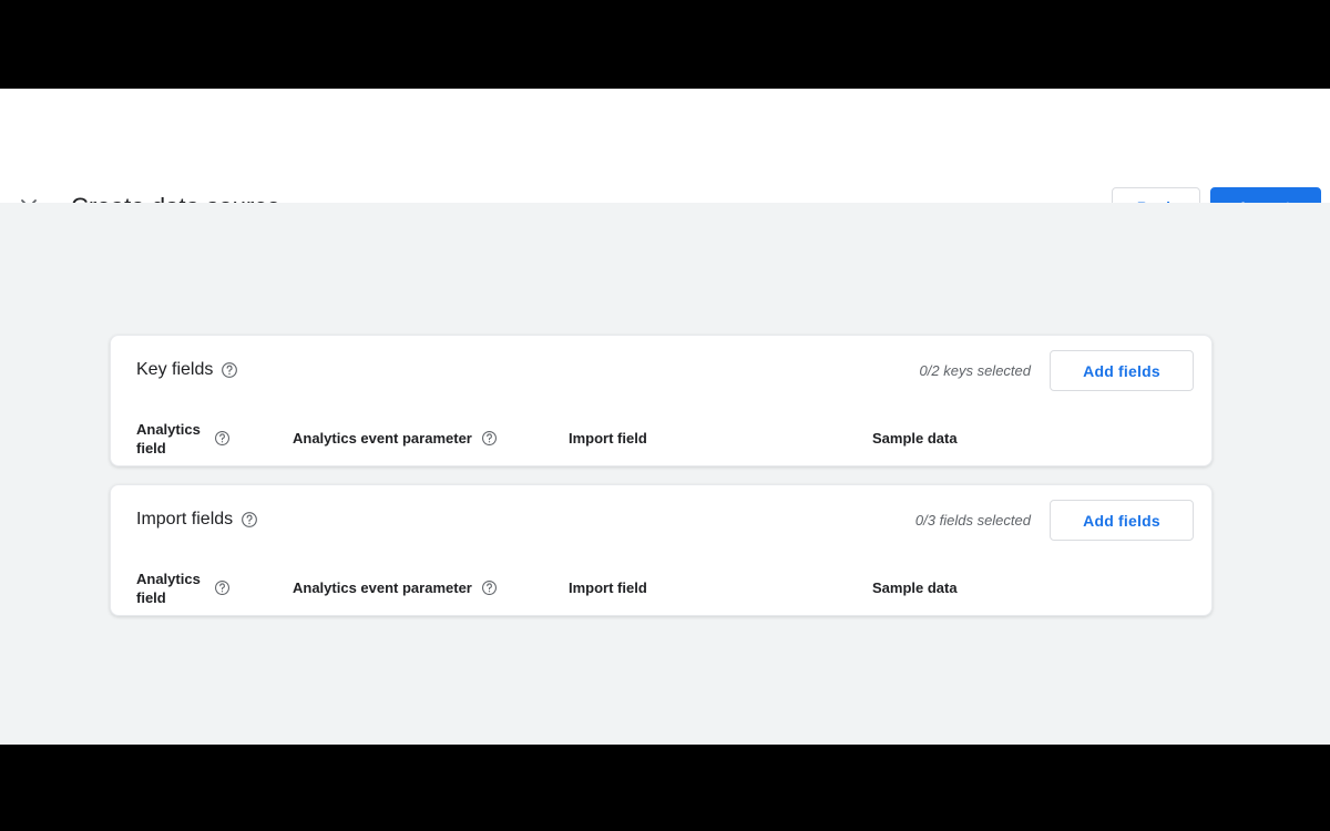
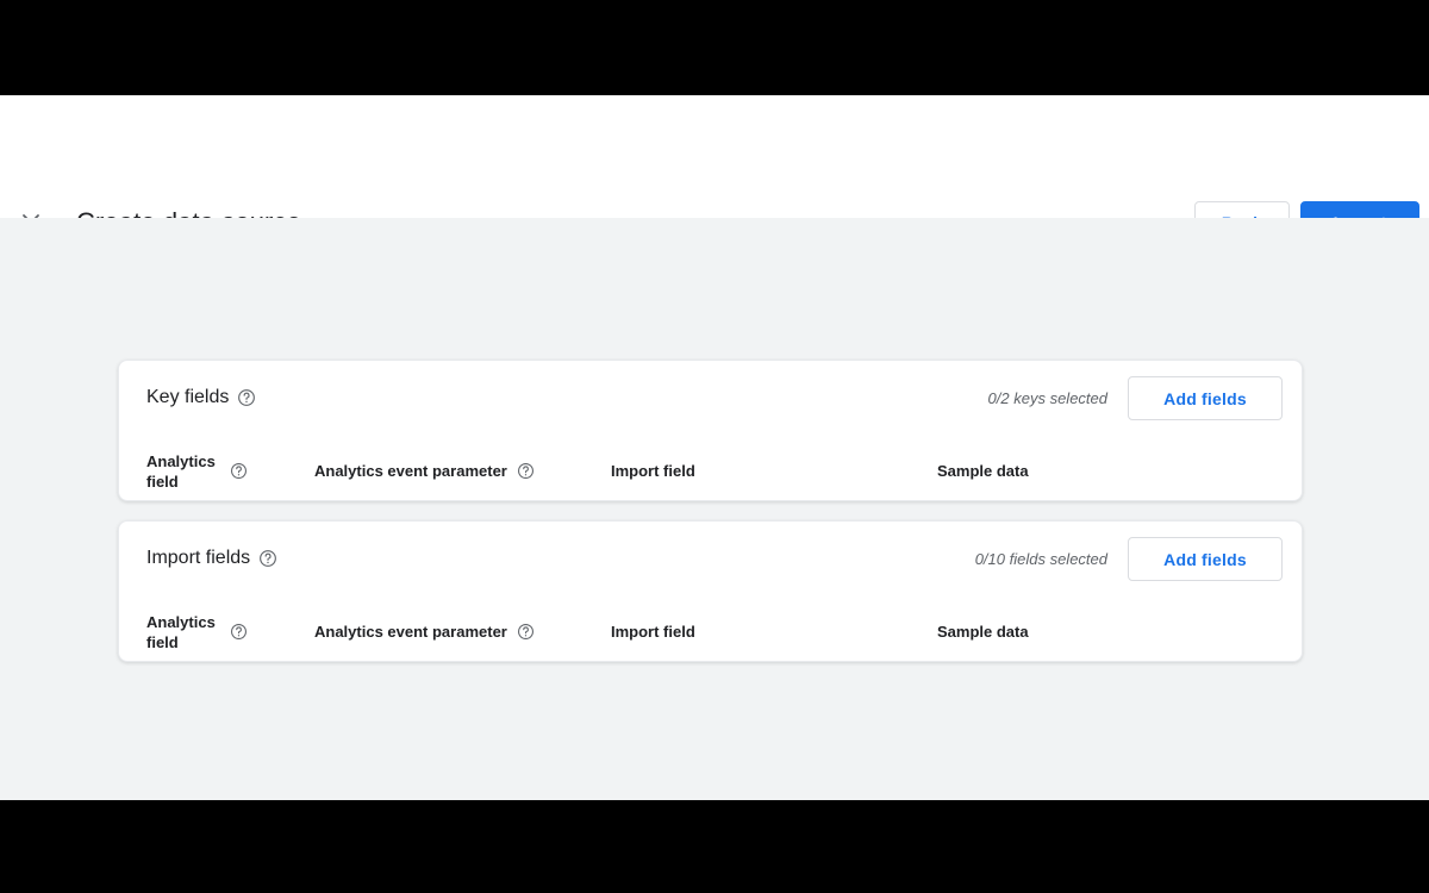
  Key fields
  0/2 keys selected
  Add fields
  Analytics field
  Analytics event parameter
  Import field
  Sample data
  Import fields
- 0/3 fields selected
+ 0/10 fields selected
  Add fields
  Analytics field
  Analytics event parameter
  Import field
  Sample data
